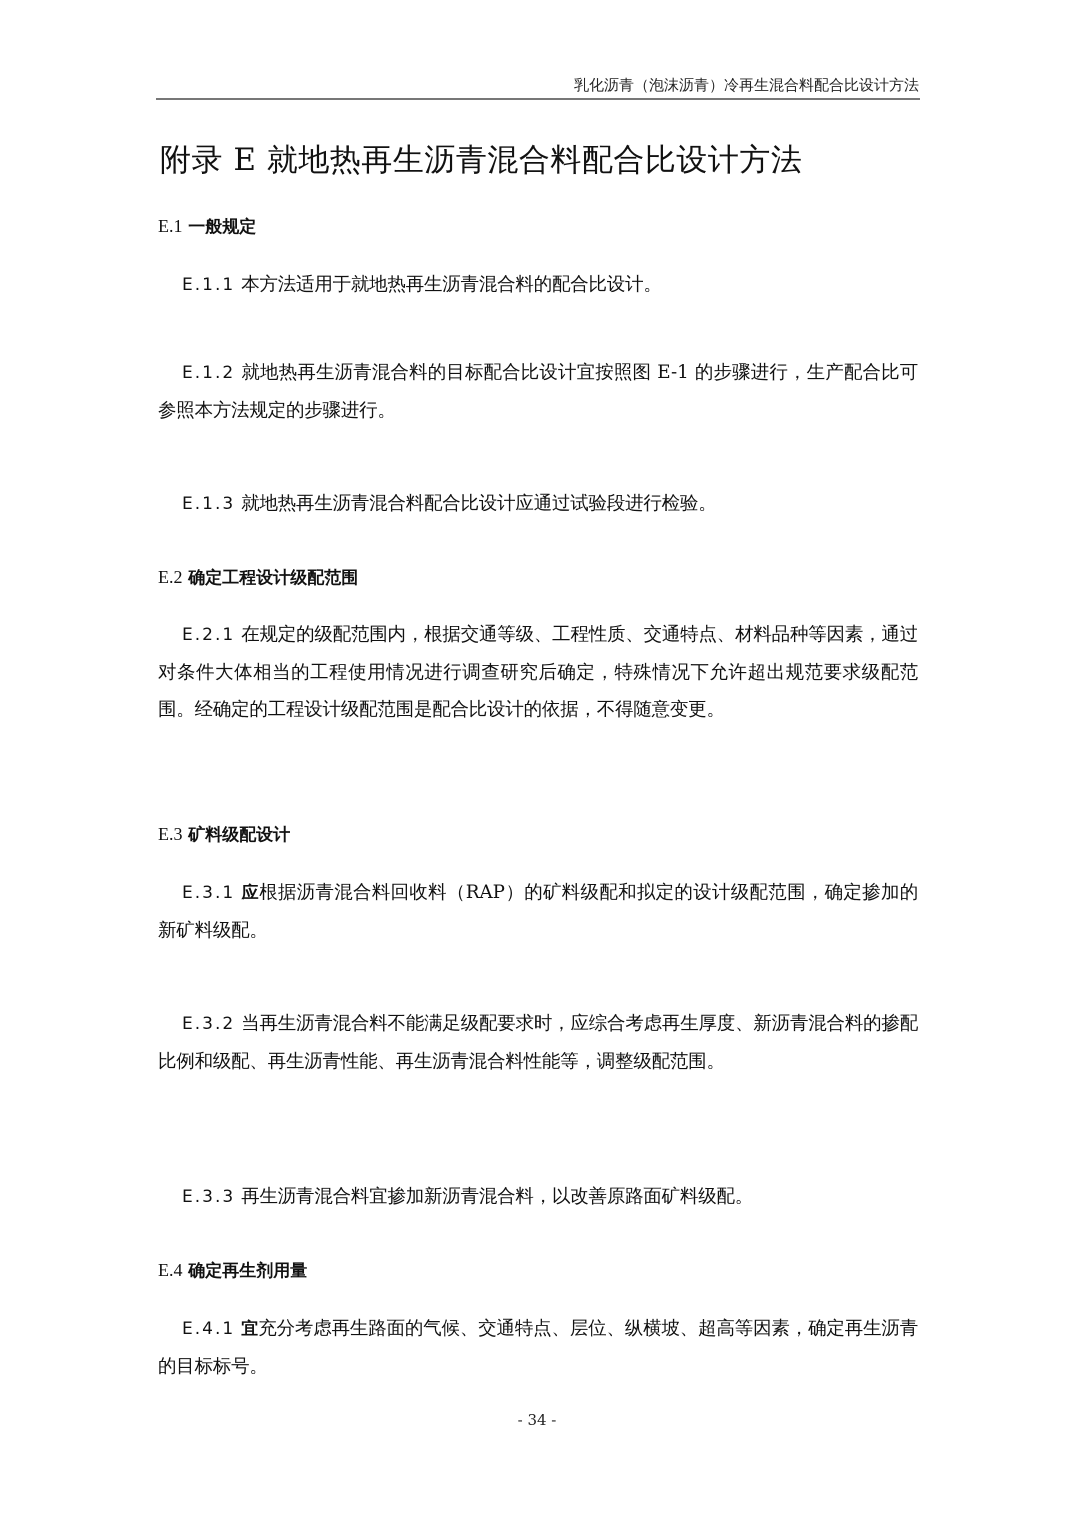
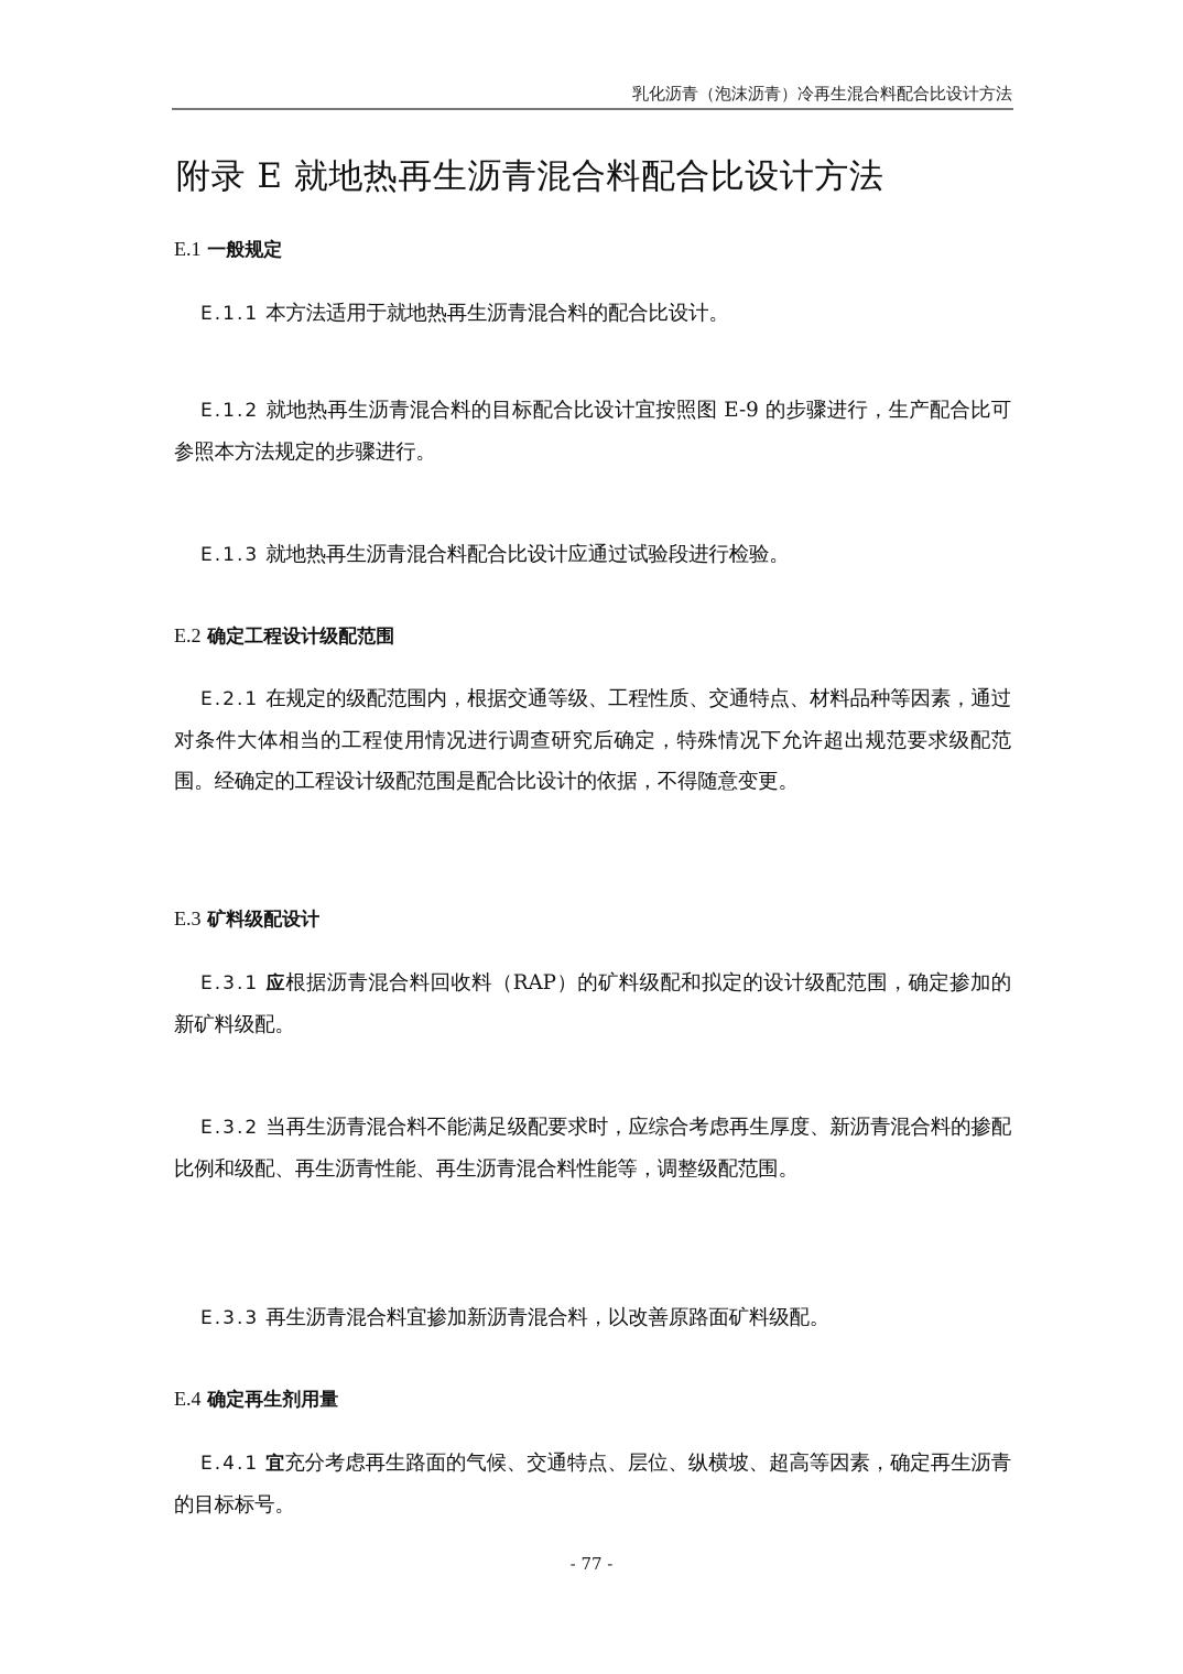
  乳化沥青（泡沫沥青）冷再生混合料配合比设计方法
  附录 E 就地热再生沥青混合料配合比设计方法
  E.1 一般规定
  E.1.1 本方法适用于就地热再生沥青混合料的配合比设计。
- E.1.2 就地热再生沥青混合料的目标配合比设计宜按照图 E-1 的步骤进行，生产配合比可参照本方法规定的步骤进行。
+ E.1.2 就地热再生沥青混合料的目标配合比设计宜按照图 E-9 的步骤进行，生产配合比可参照本方法规定的步骤进行。
  E.1.3 就地热再生沥青混合料配合比设计应通过试验段进行检验。
  E.2 确定工程设计级配范围
  E.2.1 在规定的级配范围内，根据交通等级、工程性质、交通特点、材料品种等因素，通过对条件大体相当的工程使用情况进行调查研究后确定，特殊情况下允许超出规范要求级配范围。经确定的工程设计级配范围是配合比设计的依据，不得随意变更。
  E.3 矿料级配设计
  E.3.1 应根据沥青混合料回收料（RAP）的矿料级配和拟定的设计级配范围，确定掺加的新矿料级配。
  E.3.2 当再生沥青混合料不能满足级配要求时，应综合考虑再生厚度、新沥青混合料的掺配比例和级配、再生沥青性能、再生沥青混合料性能等，调整级配范围。
  E.3.3 再生沥青混合料宜掺加新沥青混合料，以改善原路面矿料级配。
  E.4 确定再生剂用量
  E.4.1 宜充分考虑再生路面的气候、交通特点、层位、纵横坡、超高等因素，确定再生沥青的目标标号。
- - 34 -
+ - 77 -
